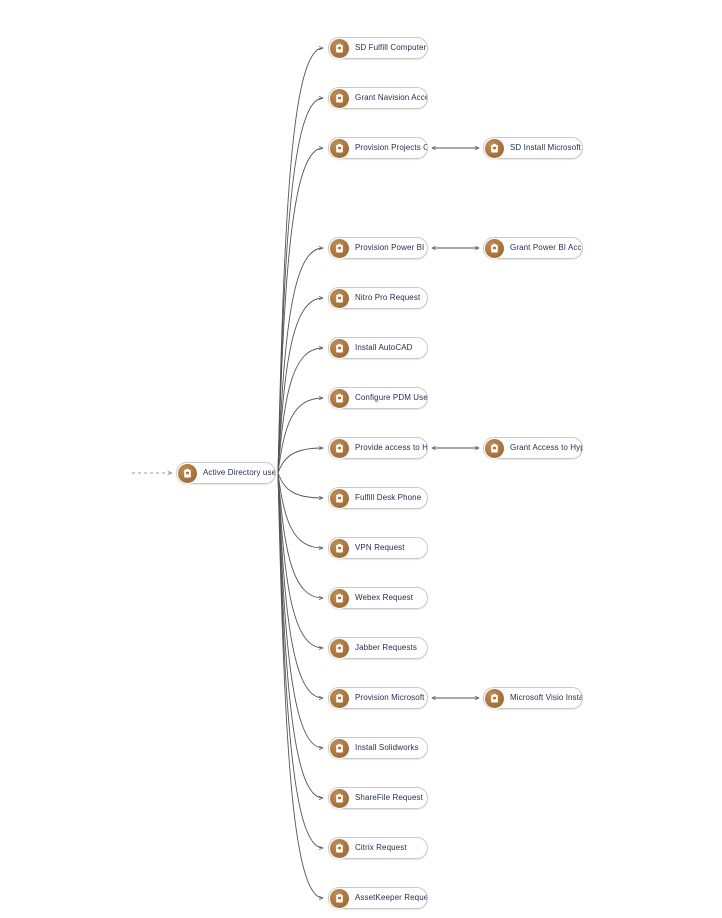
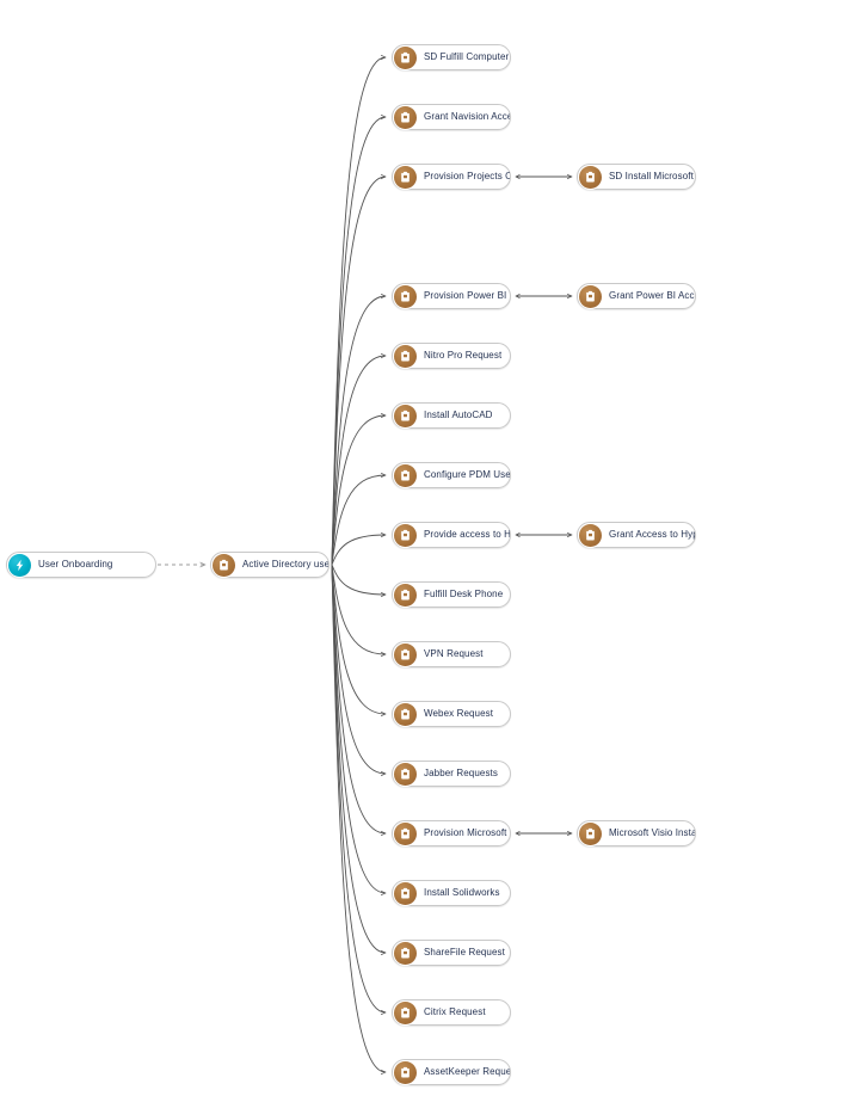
+ User Onboarding
  Active Directory use
  SD Fulfill Computer
  Grant Navision Acc
  Provision Projects O
  Provision Power BI
  Nitro Pro Request
  Install AutoCAD
  Configure PDM Use
  Provide access to H
  Fulfill Desk Phone
  VPN Request
  Webex Request
  Jabber Requests
  Provision Microsoft
  Install Solidworks
  ShareFile Request
  Citrix Request
  AssetKeeper Reque
  SD Install Microsoft
  Grant Power BI Acc
  Grant Access to Hy
  Microsoft Visio Insta
